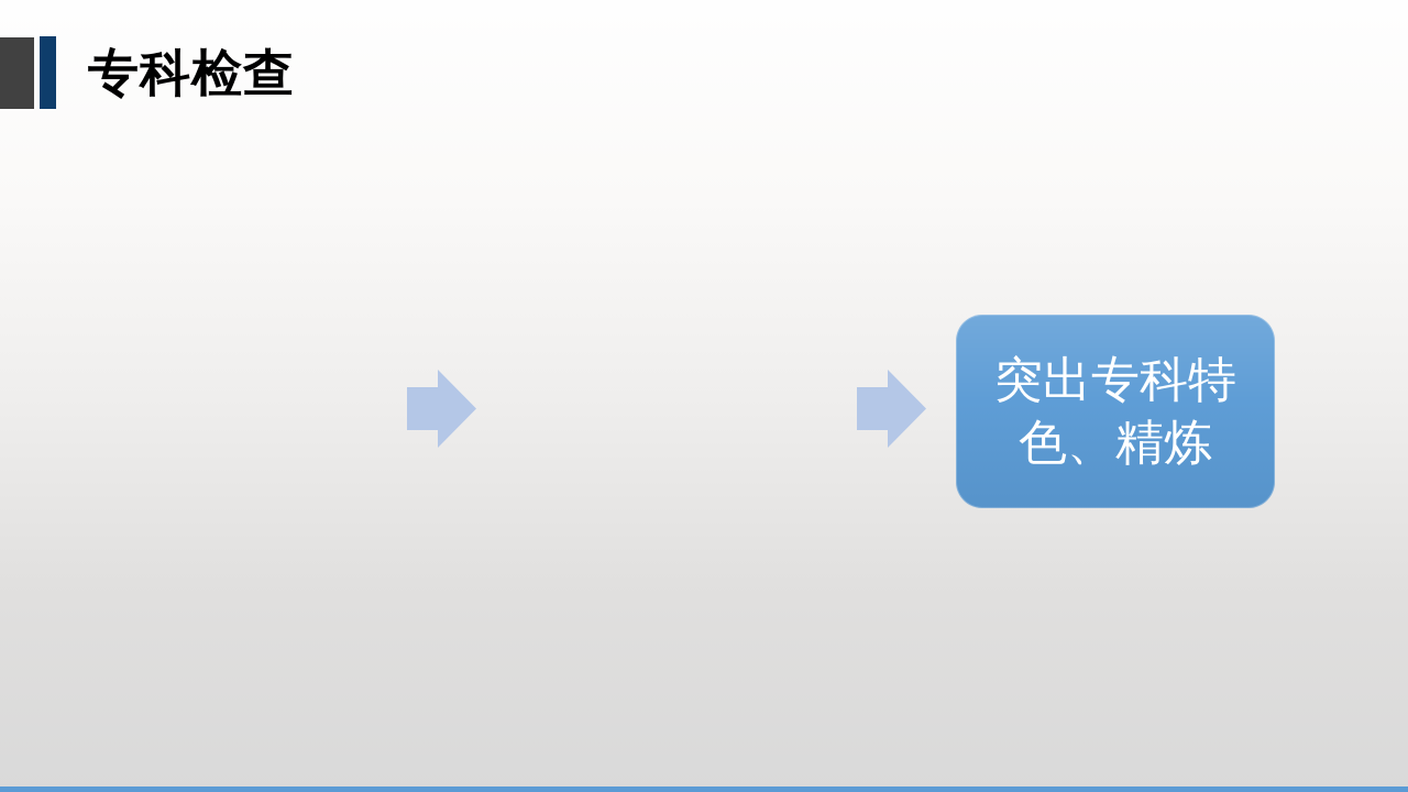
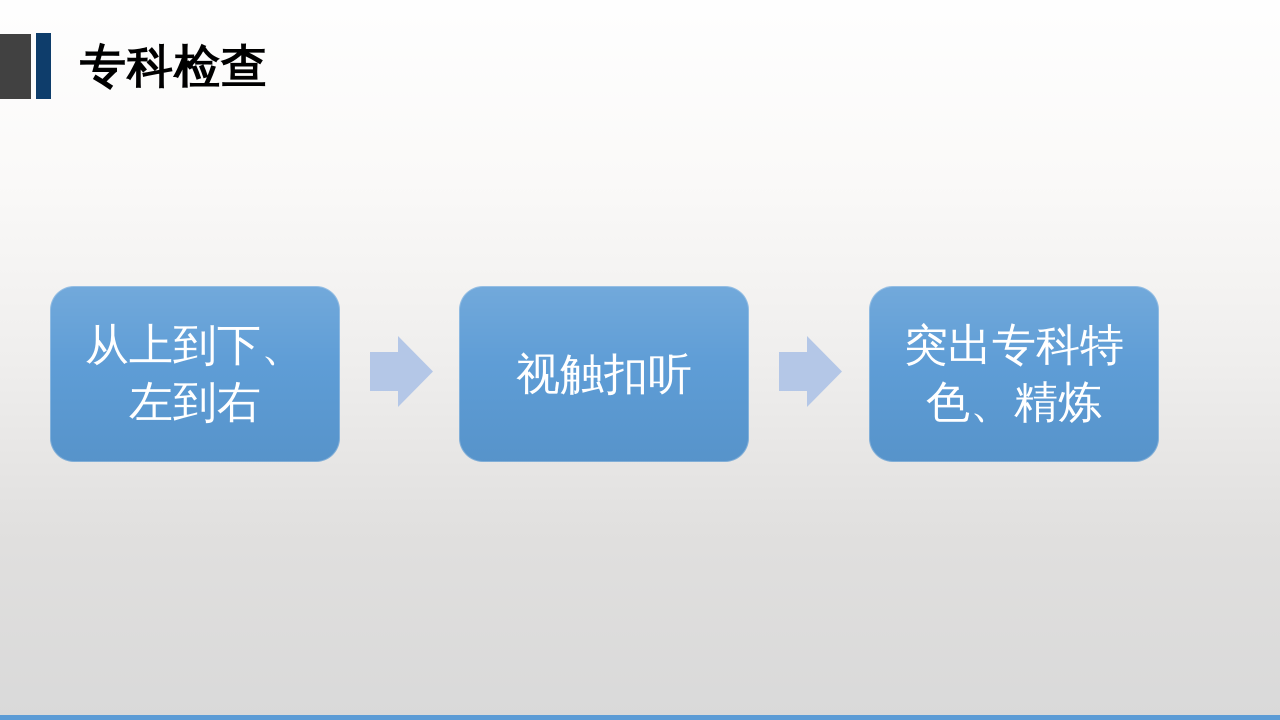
  专科检查
+ 从上到下、
+ 左到右
+ 视触扣听
  突出专科特
  色、精炼
